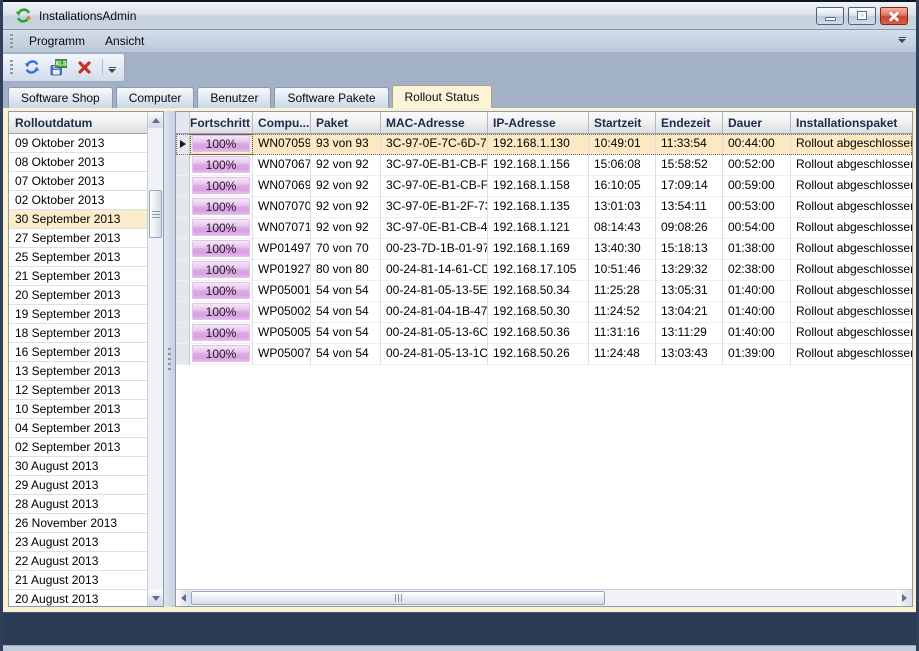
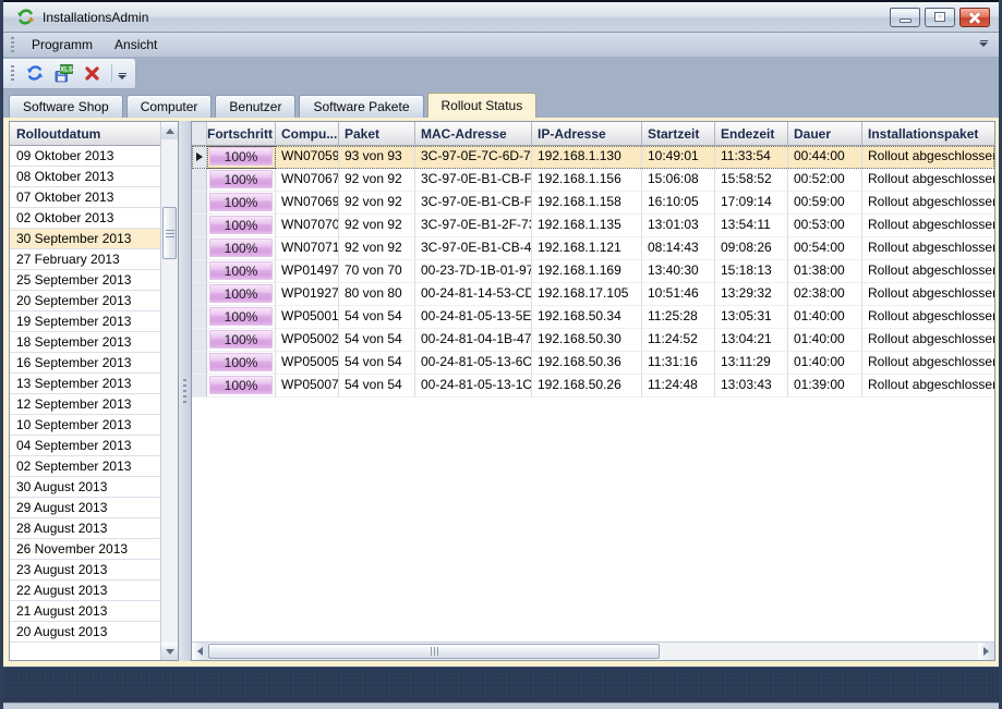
  InstallationsAdmin
  Programm
  Ansicht
  Software Shop
  Computer
  Benutzer
  Software Pakete
  Rollout Status
  Rolloutdatum
  09 Oktober 2013
  08 Oktober 2013
  07 Oktober 2013
  02 Oktober 2013
  30 September 2013
- 27 September 2013
+ 27 February 2013
  25 September 2013
- 21 September 2013
  20 September 2013
  19 September 2013
  18 September 2013
  16 September 2013
  13 September 2013
  12 September 2013
  10 September 2013
  04 September 2013
  02 September 2013
  30 August 2013
  29 August 2013
  28 August 2013
  26 November 2013
  23 August 2013
  22 August 2013
  21 August 2013
  20 August 2013
  Fortschritt
  Compu...
  Paket
  MAC-Adresse
  IP-Adresse
  Startzeit
  Endezeit
  Dauer
  Installationspaket
  100%
  WN07059
  93 von 93
  3C-97-0E-7C-6D-7
  192.168.1.130
  10:49:01
  11:33:54
  00:44:00
  Rollout abgeschlosse
  100%
  WN07067
  92 von 92
  3C-97-0E-B1-CB-F
  192.168.1.156
  15:06:08
  15:58:52
  00:52:00
  Rollout abgeschlosse
  100%
  WN07069
  92 von 92
  3C-97-0E-B1-CB-F
  192.168.1.158
  16:10:05
  17:09:14
  00:59:00
  Rollout abgeschlosse
  100%
  WN07070
  92 von 92
  3C-97-0E-B1-2F-7
  192.168.1.135
  13:01:03
  13:54:11
  00:53:00
  Rollout abgeschlosse
  100%
  WN07071
  92 von 92
  3C-97-0E-B1-CB-4
  192.168.1.121
  08:14:43
  09:08:26
  00:54:00
  Rollout abgeschlosse
  100%
  WP01497
  70 von 70
  00-23-7D-1B-01-97
  192.168.1.169
  13:40:30
  15:18:13
  01:38:00
  Rollout abgeschlosse
  100%
  WP01927
  80 von 80
- 00-24-81-14-61-CD
+ 00-24-81-14-53-CD
  192.168.17.105
  10:51:46
  13:29:32
  02:38:00
  Rollout abgeschlosse
  100%
  WP05001
  54 von 54
  00-24-81-05-13-5E
  192.168.50.34
  11:25:28
  13:05:31
  01:40:00
  Rollout abgeschlosse
  100%
  WP05002
  54 von 54
  00-24-81-04-1B-47
  192.168.50.30
  11:24:52
  13:04:21
  01:40:00
  Rollout abgeschlosse
  100%
  WP05005
  54 von 54
  00-24-81-05-13-6C
  192.168.50.36
  11:31:16
  13:11:29
  01:40:00
  Rollout abgeschlosse
  100%
  WP05007
  54 von 54
  00-24-81-05-13-1C
  192.168.50.26
  11:24:48
  13:03:43
  01:39:00
  Rollout abgeschlosse
